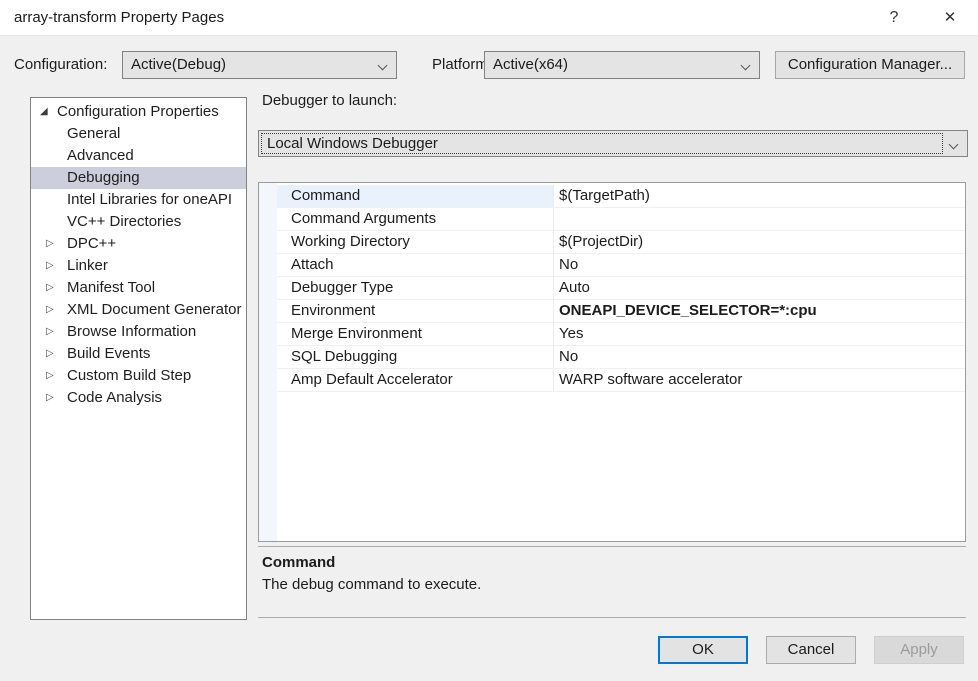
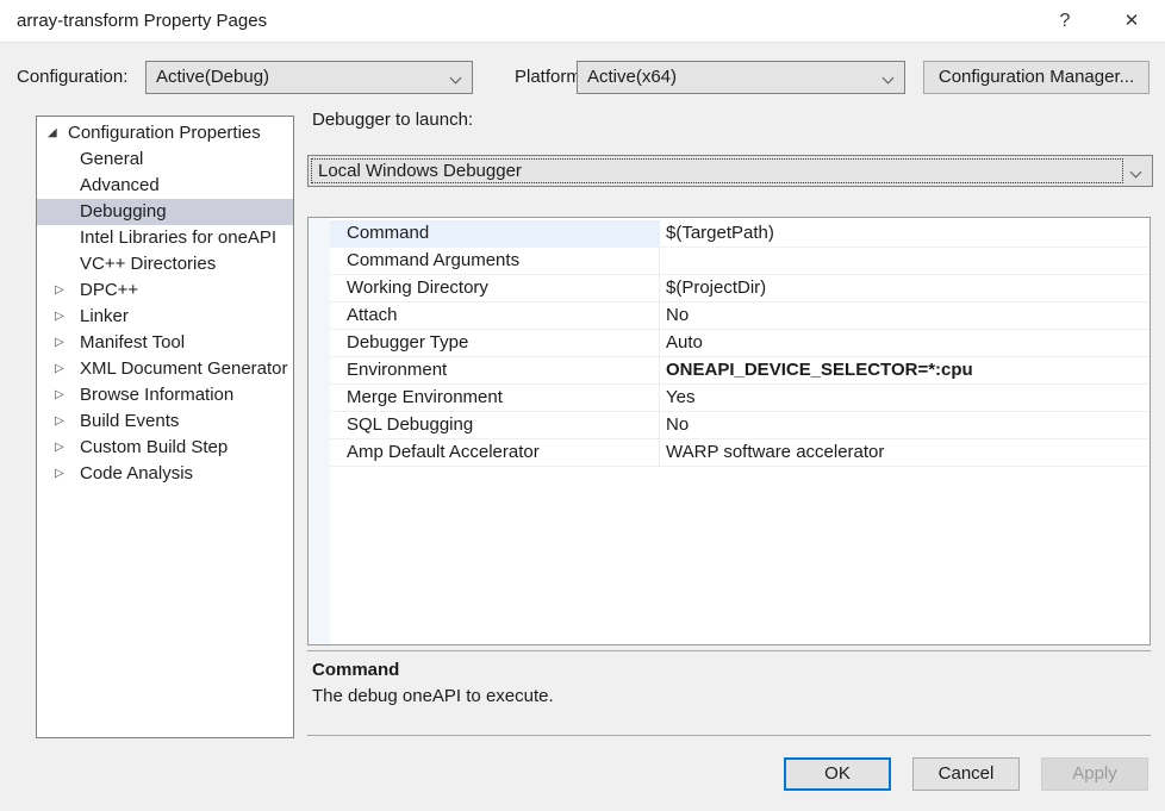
  array-transform Property Pages
  ?
  ✕
  Configuration:
  Active(Debug)
  Platform
  Active(x64)
  Configuration Manager...
  ◢
  Configuration Properties
  General
  Advanced
  Debugging
  Intel Libraries for oneAPI
  VC++ Directories
  ▷
  DPC++
  ▷
  Linker
  ▷
  Manifest Tool
  ▷
  XML Document Generator
  ▷
  Browse Information
  ▷
  Build Events
  ▷
  Custom Build Step
  ▷
  Code Analysis
  Debugger to launch:
  Local Windows Debugger
  Command
  $(TargetPath)
  Command Arguments
  Working Directory
  $(ProjectDir)
  Attach
  No
  Debugger Type
  Auto
  Environment
  ONEAPI_DEVICE_SELECTOR=*:cpu
  Merge Environment
  Yes
  SQL Debugging
  No
  Amp Default Accelerator
  WARP software accelerator
  Command
- The debug command to execute.
+ The debug oneAPI to execute.
  OK
  Cancel
  Apply
